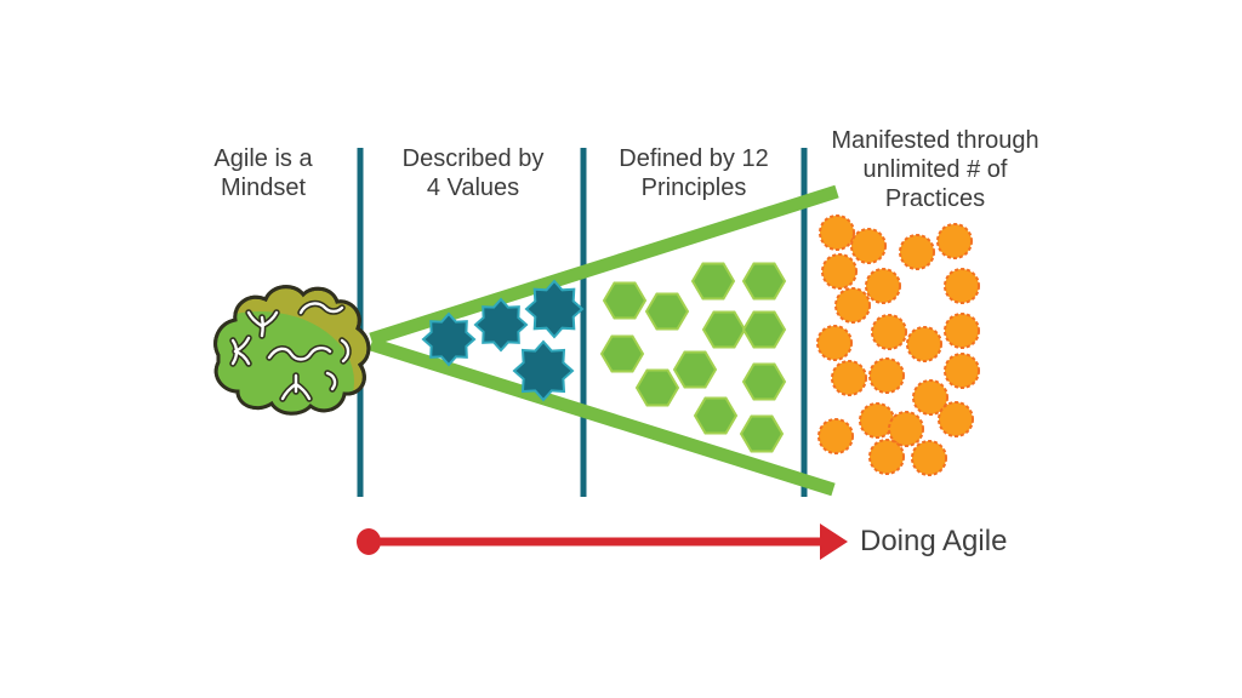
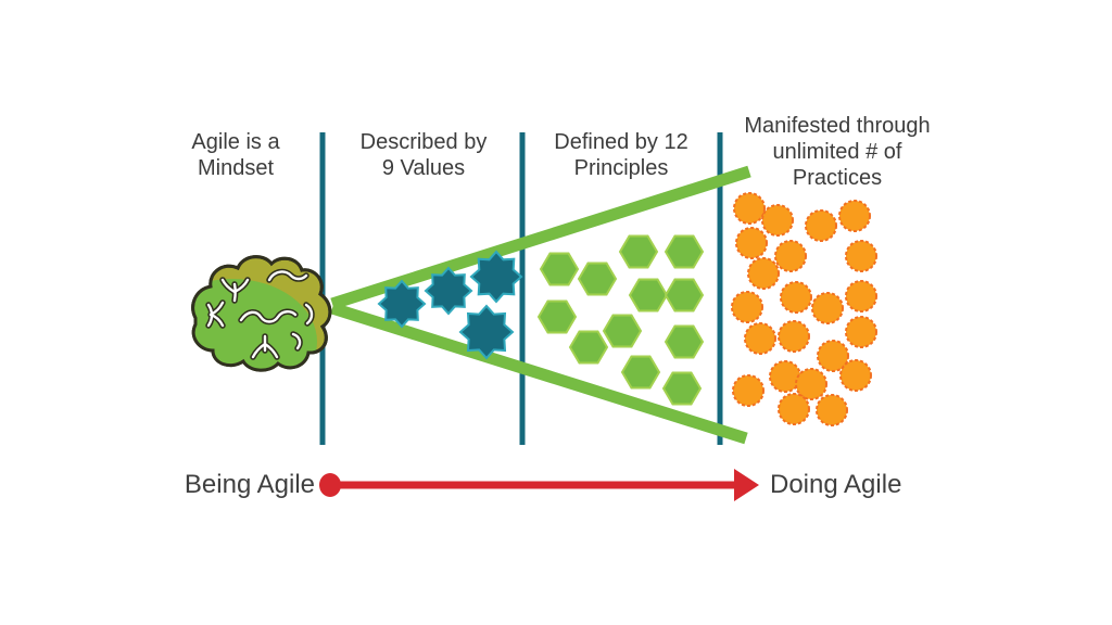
  Agile is a
  Mindset
  Described by
- 4 Values
+ 9 Values
  Defined by 12
  Principles
  Manifested through
  unlimited # of
  Practices
+ Being Agile
  Doing Agile
